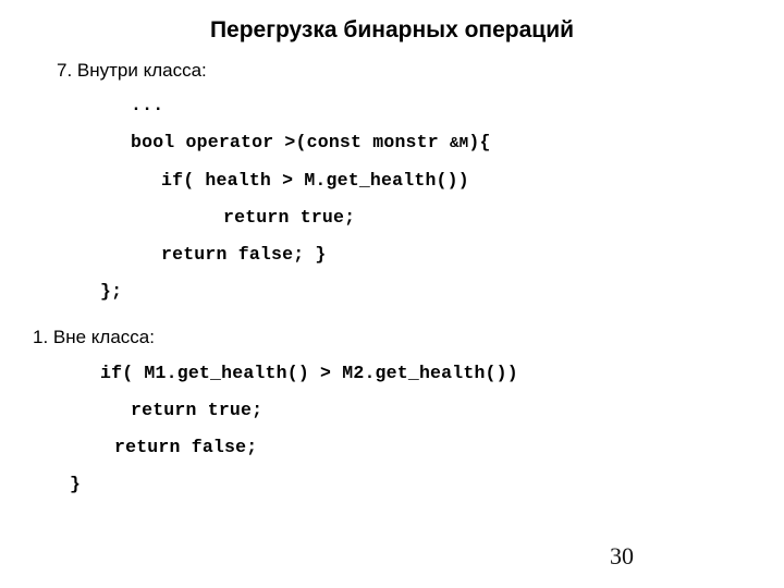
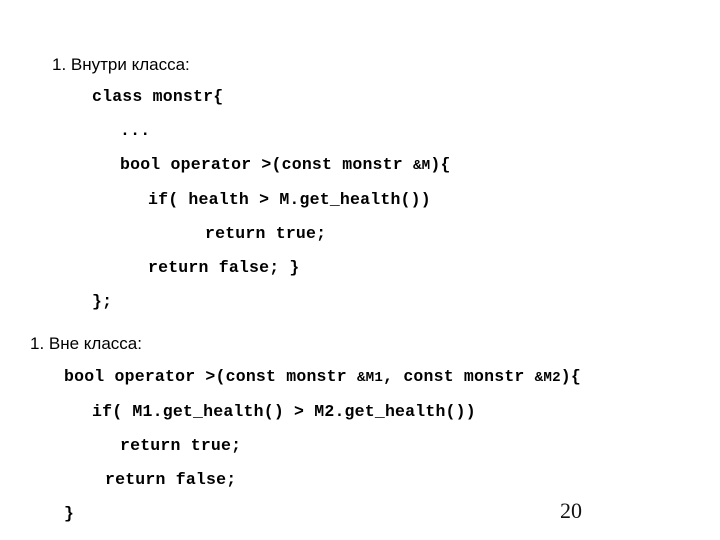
- Перегрузка бинарных операций
- 7. Внутри класса:
+ 1. Внутри класса:
+ class monstr{
  ...
  bool operator >(const monstr &M){
  if( health > M.get_health())
  return true;
  return false; }
  };
  1. Вне класса:
+ bool operator >(const monstr &M1, const monstr &M2){
  if( M1.get_health() > M2.get_health())
  return true;
  return false;
  }
- 30
+ 20
